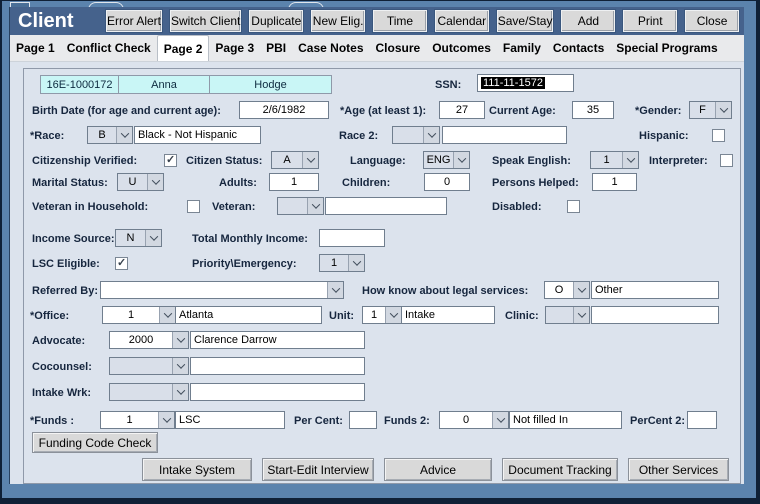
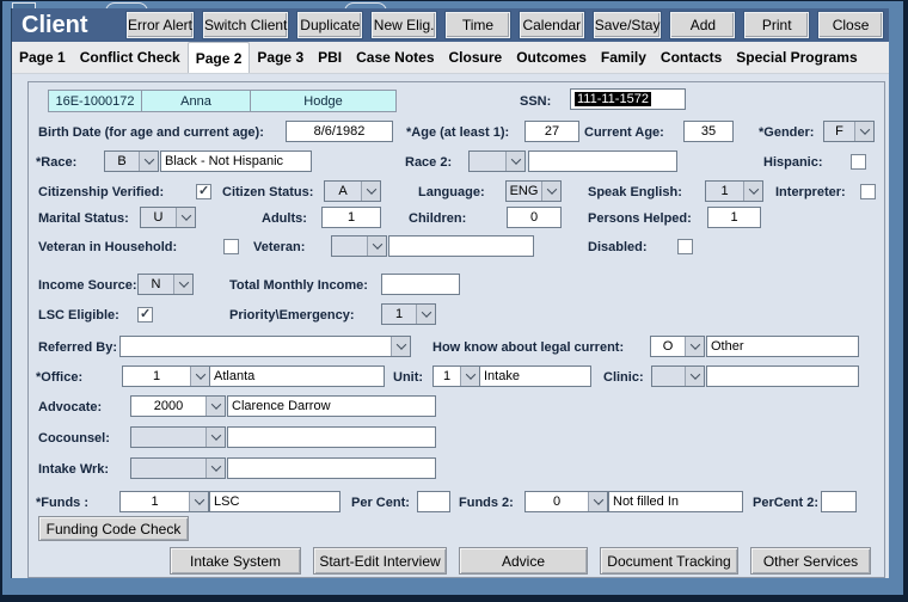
  Client
  Error Alert
  Switch Client
  Duplicate
  New Elig.
  Time
  Calendar
  Save/Stay
  Add
  Print
  Close
  Page 1
  Conflict Check
  Page 2
  Page 3
  PBI
  Case Notes
  Closure
  Outcomes
  Family
  Contacts
  Special Programs
  16E-1000172
  Anna
  Hodge
  SSN:
  111-11-1572
  Birth Date (for age and current age):
- 2/6/1982
+ 8/6/1982
  *Age (at least 1):
  27
  Current Age:
  35
  *Gender:
  F
  *Race:
  B
  Black - Not Hispanic
  Race 2:
  Hispanic:
  Citizenship Verified:
  Citizen Status:
  A
  Language:
  ENG
  Speak English:
  1
  Interpreter:
  Marital Status:
  U
  Adults:
  1
  Children:
  0
  Persons Helped:
  1
  Veteran in Household:
  Veteran:
  Disabled:
  Income Source:
  N
  Total Monthly Income:
  LSC Eligible:
  Priority\Emergency:
  1
  Referred By:
- How know about legal services:
+ How know about legal current:
  O
  Other
  *Office:
  1
  Atlanta
  Unit:
  1
  Intake
  Clinic:
  Advocate:
  2000
  Clarence Darrow
  Cocounsel:
  Intake Wrk:
  *Funds :
  1
  LSC
  Per Cent:
  Funds 2:
  0
  Not filled In
  PerCent 2:
  Funding Code Check
  Intake System
  Start-Edit Interview
  Advice
  Document Tracking
  Other Services
